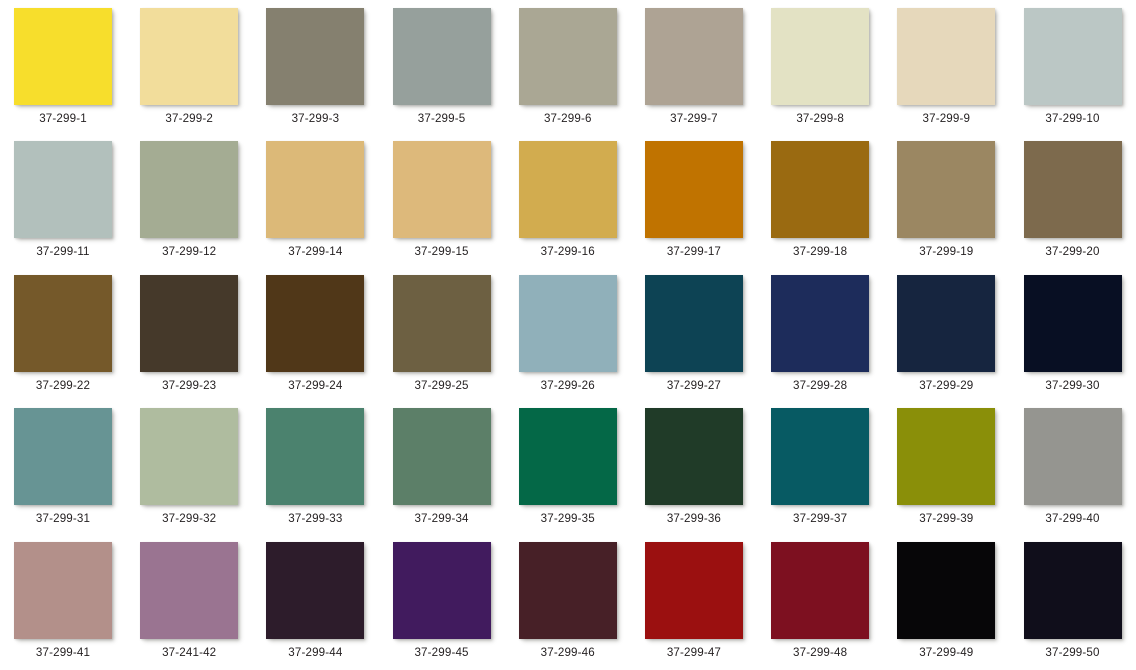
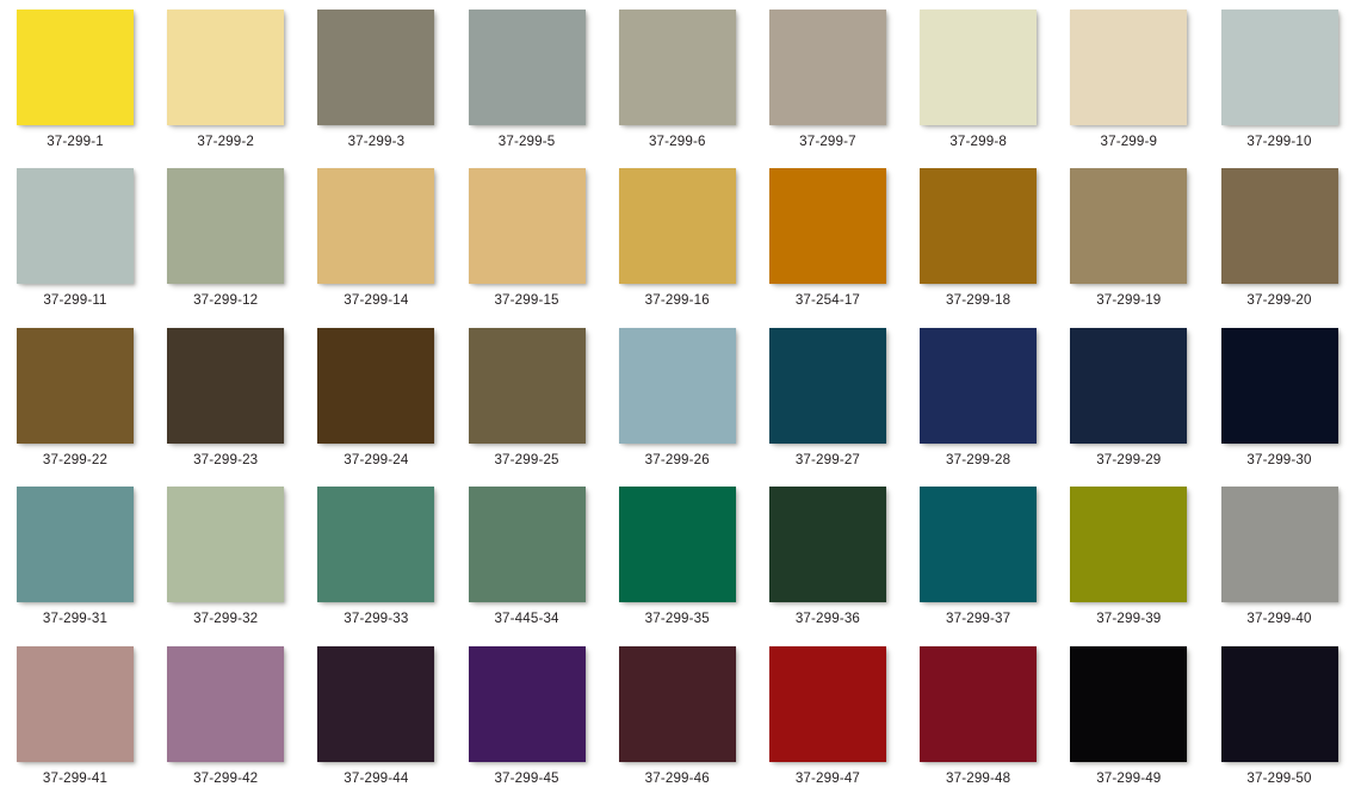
  37-299-1
  37-299-2
  37-299-3
  37-299-5
  37-299-6
  37-299-7
  37-299-8
  37-299-9
  37-299-10
  37-299-11
  37-299-12
  37-299-14
  37-299-15
  37-299-16
- 37-299-17
+ 37-254-17
  37-299-18
  37-299-19
  37-299-20
  37-299-22
  37-299-23
  37-299-24
  37-299-25
  37-299-26
  37-299-27
  37-299-28
  37-299-29
  37-299-30
  37-299-31
  37-299-32
  37-299-33
- 37-299-34
+ 37-445-34
  37-299-35
  37-299-36
  37-299-37
  37-299-39
  37-299-40
  37-299-41
- 37-241-42
+ 37-299-42
  37-299-44
  37-299-45
  37-299-46
  37-299-47
  37-299-48
  37-299-49
  37-299-50
